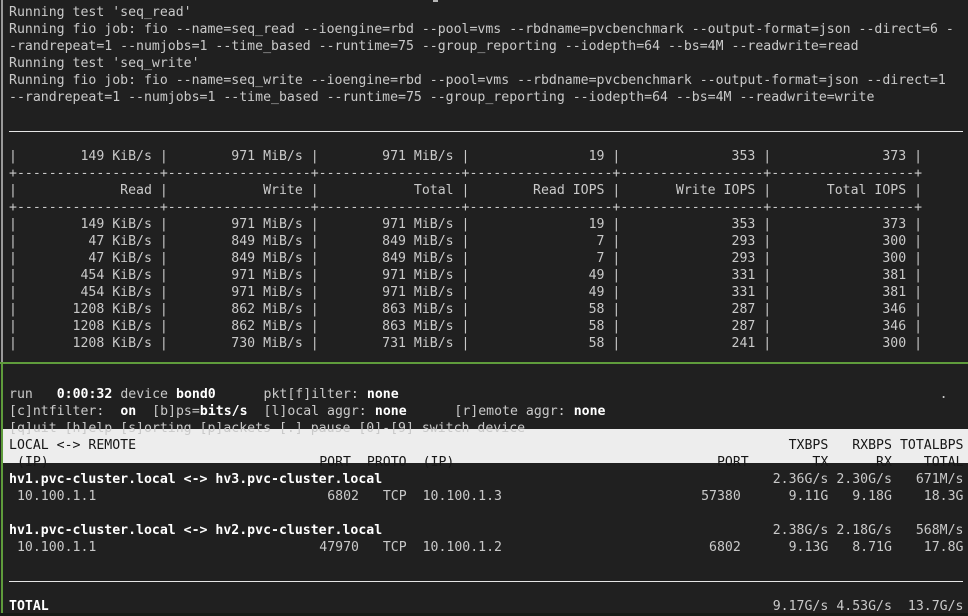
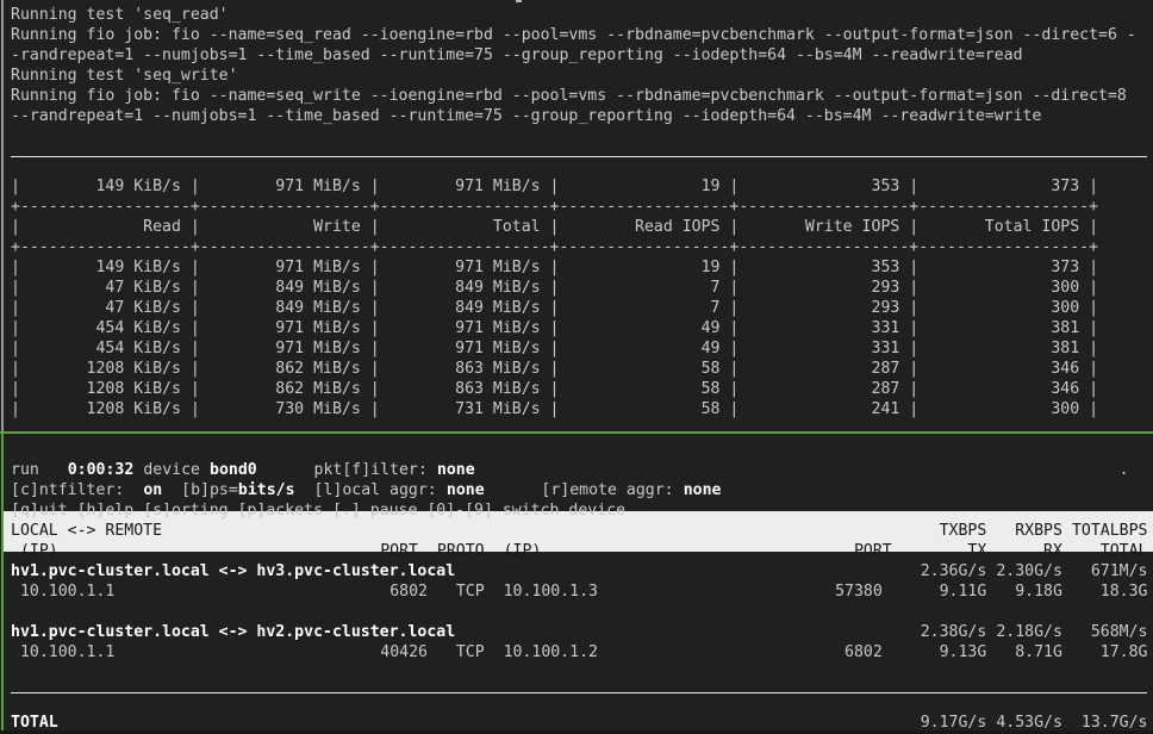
  Running test 'seq_read'
  Running fio job: fio --name=seq_read --ioengine=rbd --pool=vms --rbdname=pvcbenchmark --output-format=json --direct=6 -
  -randrepeat=1 --numjobs=1 --time_based --runtime=75 --group_reporting --iodepth=64 --bs=4M --readwrite=read
  Running test 'seq_write'
- Running fio job: fio --name=seq_write --ioengine=rbd --pool=vms --rbdname=pvcbenchmark --output-format=json --direct=1
+ Running fio job: fio --name=seq_write --ioengine=rbd --pool=vms --rbdname=pvcbenchmark --output-format=json --direct=8
  --randrepeat=1 --numjobs=1 --time_based --runtime=75 --group_reporting --iodepth=64 --bs=4M --readwrite=write
  | 149 KiB/s | 971 MiB/s | 971 MiB/s | 19 | 353 | 373 |
  +------------------+------------------+------------------+------------------+------------------+------------------+
  | Read | Write | Total | Read IOPS | Write IOPS | Total IOPS |
  +------------------+------------------+------------------+------------------+------------------+------------------+
  | 149 KiB/s | 971 MiB/s | 971 MiB/s | 19 | 353 | 373 |
  | 47 KiB/s | 849 MiB/s | 849 MiB/s | 7 | 293 | 300 |
  | 47 KiB/s | 849 MiB/s | 849 MiB/s | 7 | 293 | 300 |
  | 454 KiB/s | 971 MiB/s | 971 MiB/s | 49 | 331 | 381 |
  | 454 KiB/s | 971 MiB/s | 971 MiB/s | 49 | 331 | 381 |
  | 1208 KiB/s | 862 MiB/s | 863 MiB/s | 58 | 287 | 346 |
  | 1208 KiB/s | 862 MiB/s | 863 MiB/s | 58 | 287 | 346 |
  | 1208 KiB/s | 730 MiB/s | 731 MiB/s | 58 | 241 | 300 |
  run
  0:00:32
  device
  bond0
  pkt[f]ilter:
  none
  .
  [c]ntfilter:
  on
  [b]ps=
  bits/s
  [l]ocal aggr:
  none
  [r]emote aggr:
  none
  [q]uit [h]elp [s]orting [p]ackets [.] pause [0]-[9] switch device
  LOCAL <-> REMOTE
  TXBPS
  RXBPS
  TOTALBPS
  (IP)
  PORT
  PROTO
  (IP)
  PORT
  TX
  RX
  TOTAL
  hv1.pvc-cluster.local <-> hv3.pvc-cluster.local
  2.36G/s
  2.30G/s
  671M/s
  10.100.1.1
  6802
  TCP
  10.100.1.3
  57380
  9.11G
  9.18G
  18.3G
  hv1.pvc-cluster.local <-> hv2.pvc-cluster.local
  2.38G/s
  2.18G/s
  568M/s
  10.100.1.1
- 47970
+ 40426
  TCP
  10.100.1.2
  6802
  9.13G
  8.71G
  17.8G
  TOTAL
  9.17G/s
  4.53G/s
  13.7G/s
